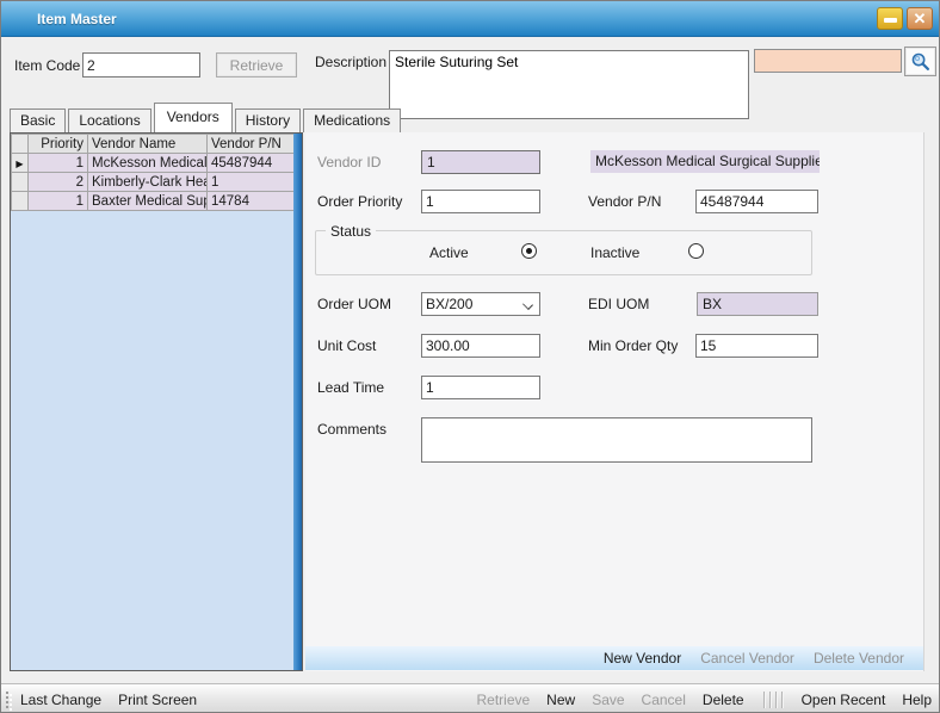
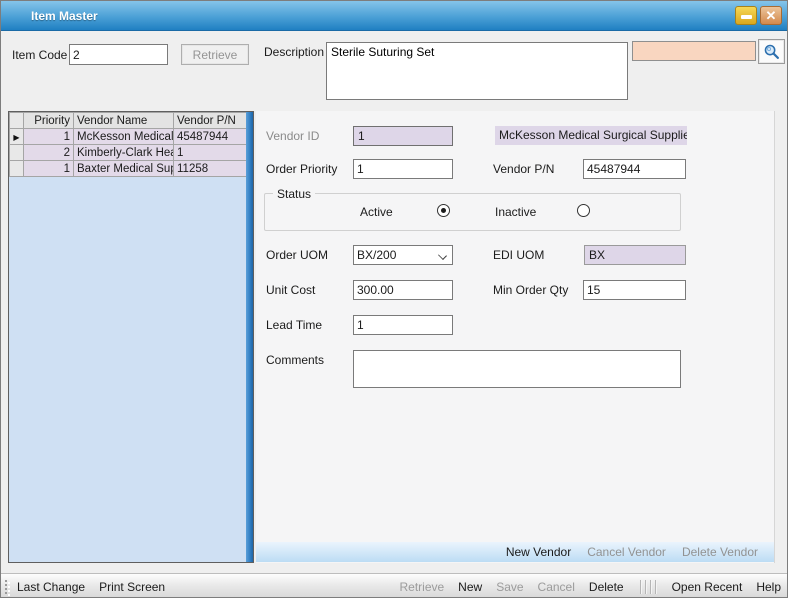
  Item Master
  ✕
  Item Code
  2
  Retrieve
  Description
  Sterile Suturing Set
- Basic
- Locations
- Vendors
- History
- Medications
  	Priority	Vendor Name	Vendor P/N
  	2	Kimberly-Clark He	1
- 	1	Baxter Medical Su	14784
+ 	1	Baxter Medical Su	11258
  Vendor ID
  1
  McKesson Medical Surgical Supplie
  Order Priority
  1
  Vendor P/N
  45487944
  Status
  Active
  Inactive
  Order UOM
  BX/200
  EDI UOM
  BX
  Unit Cost
  300.00
  Min Order Qty
  15
  Lead Time
  1
  Comments
  New Vendor
  Cancel Vendor
  Delete Vendor
  Last Change
  Print Screen
  Retrieve
  New
  Save
  Cancel
  Delete
  Open Recent
  Help
